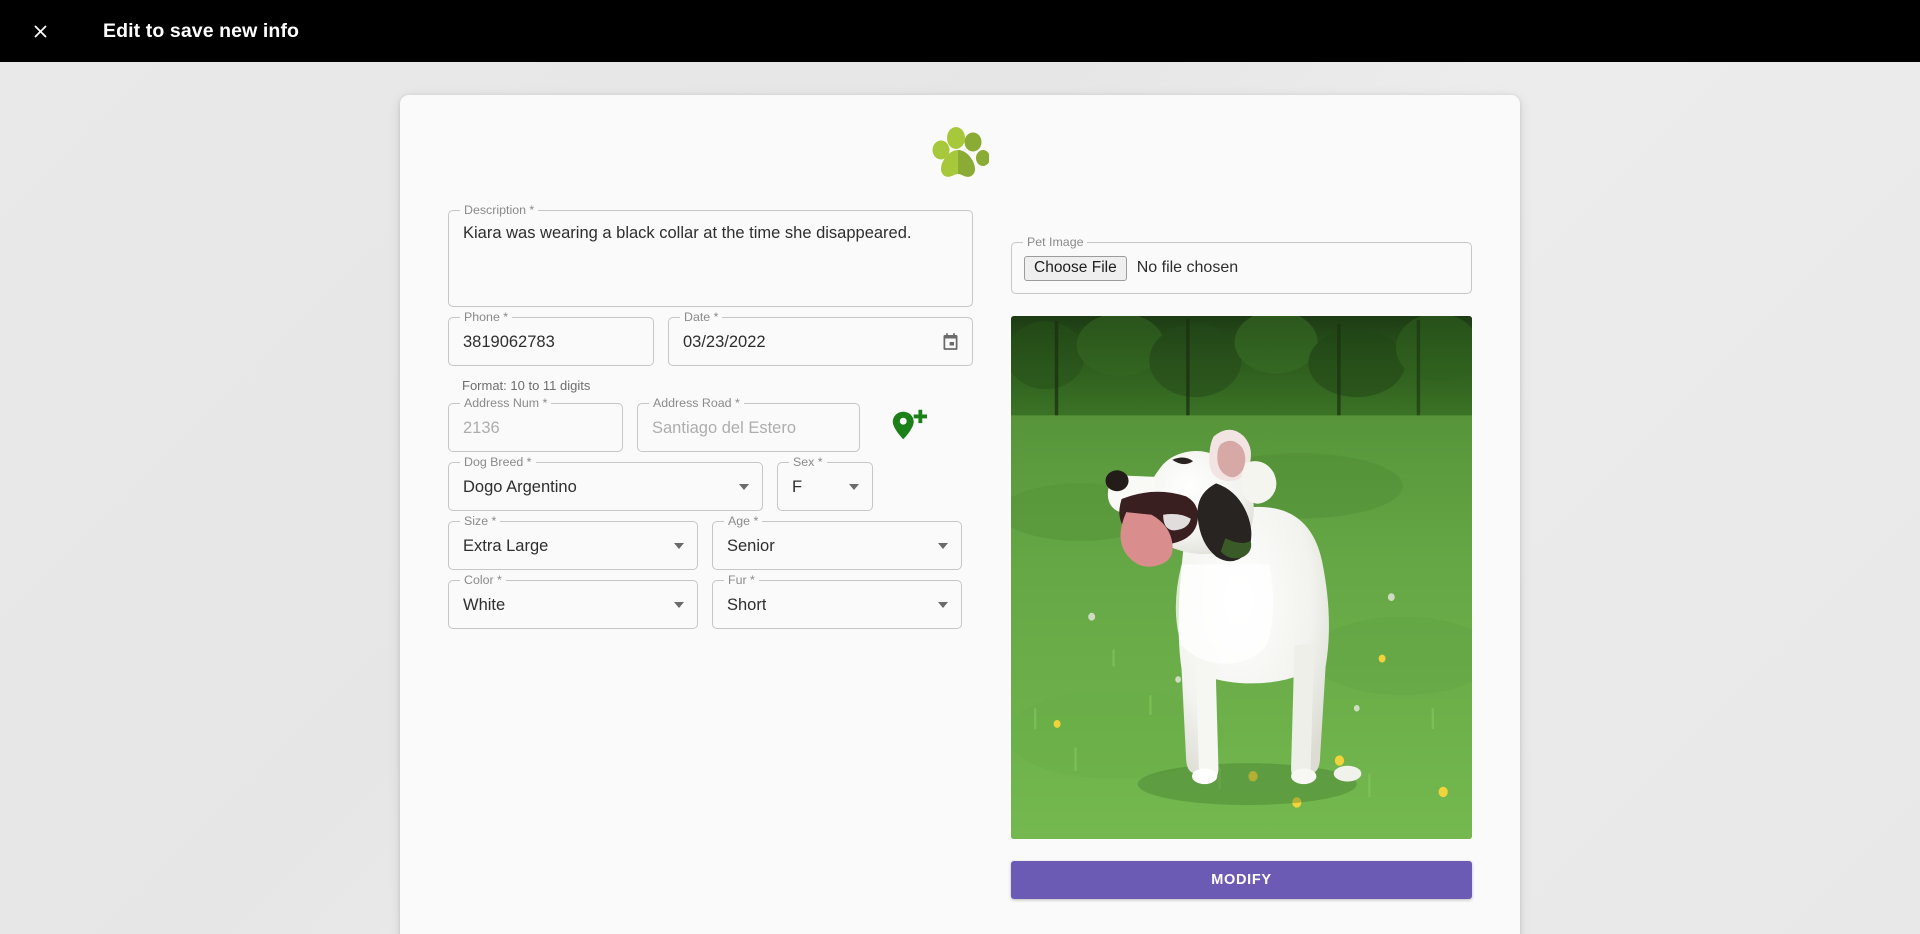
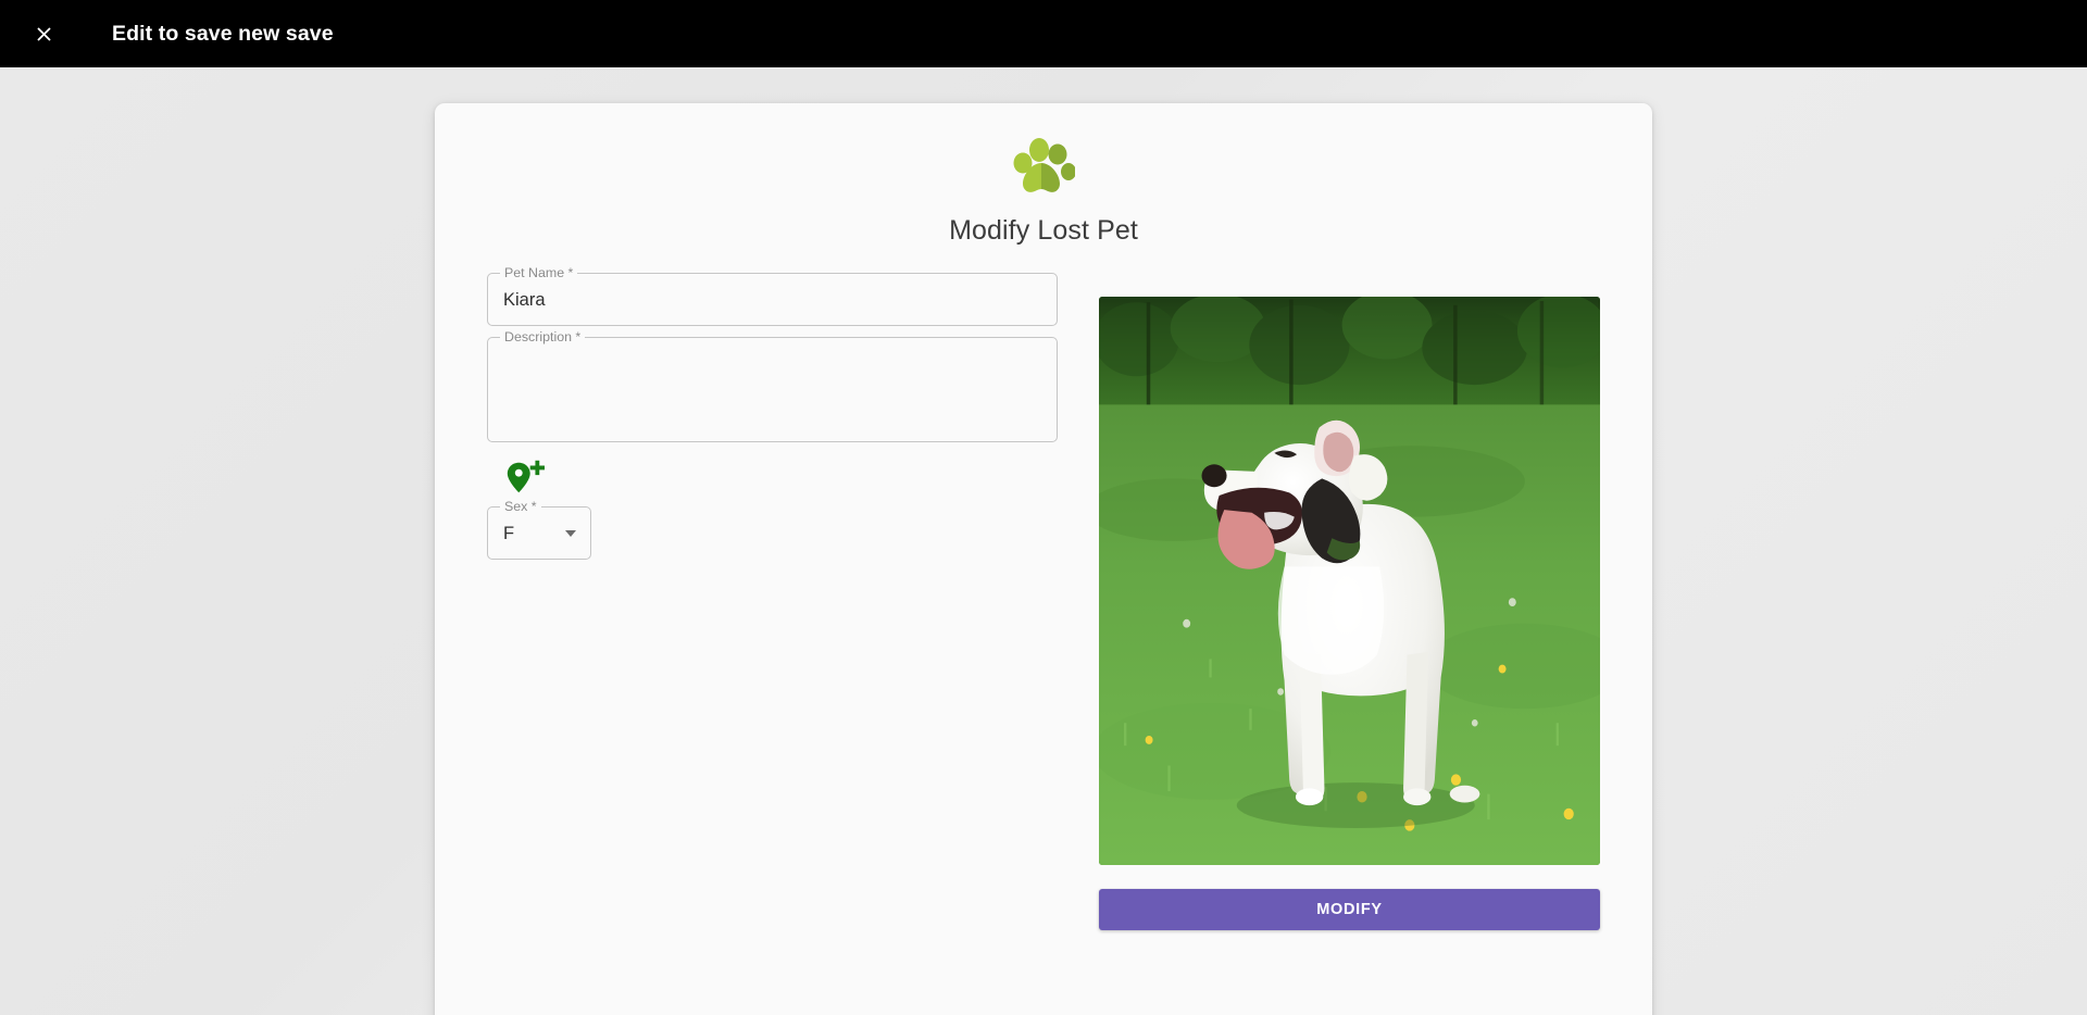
- Edit to save new info
+ Edit to save new save
+ Modify Lost Pet
+ Pet Name *
+ Kiara
  Description *
- Kiara was wearing a black collar at the time she disappeared.
- Phone *
- 3819062783
- Date *
- 03/23/2022
- Format: 10 to 11 digits
- Address Num *
- 2136
- Address Road *
- Santiago del Estero
- Dog Breed *
- Dogo Argentino
  Sex *
  F
- Size *
- Extra Large
- Age *
- Senior
- Color *
- White
- Fur *
- Short
- Pet Image
- Choose File
- No file chosen
  MODIFY
